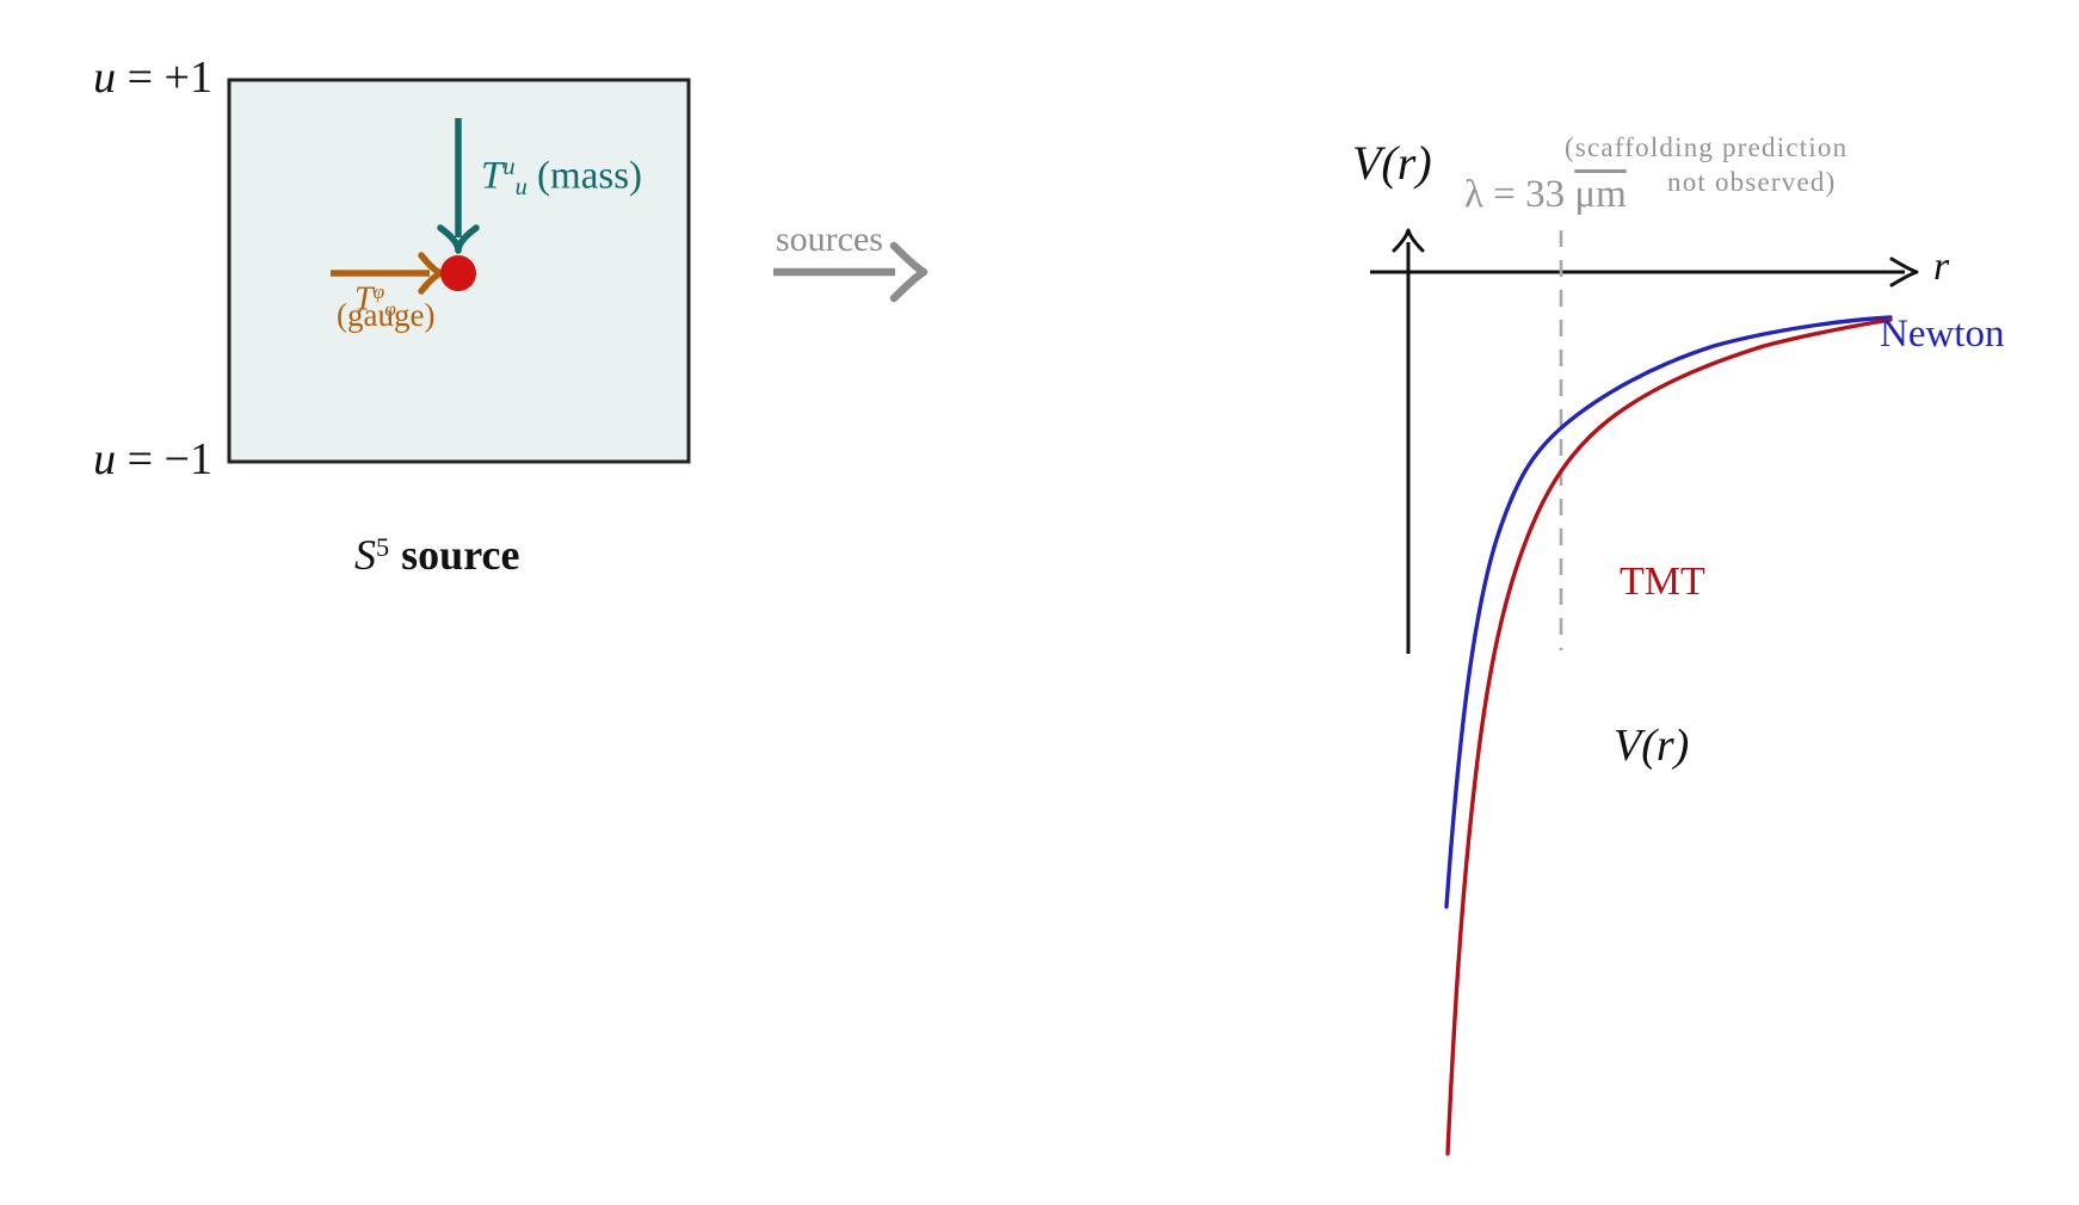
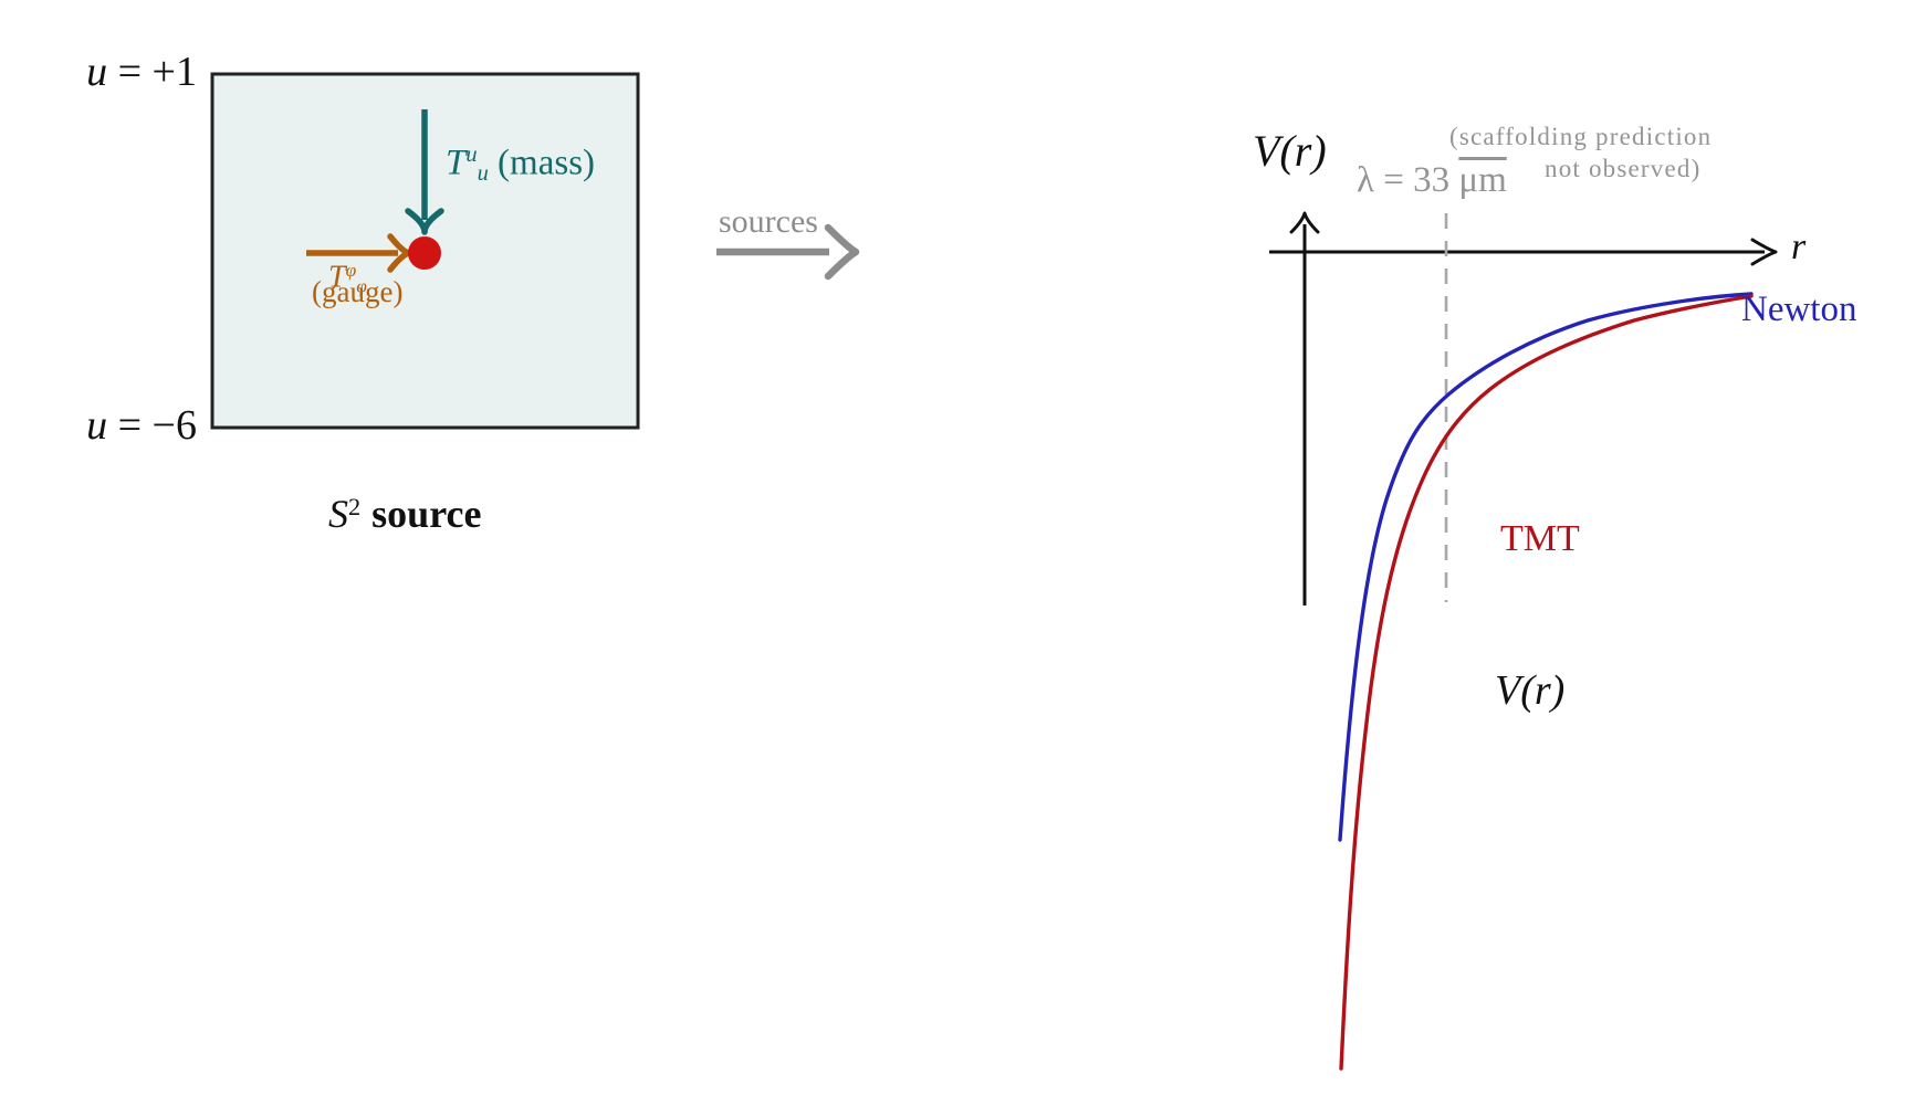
  u = +1
- u = −1
+ u = −6
  Tuu (mass)
  (gauge)
  Tφφ
- S5 source
+ S2 source
  sources
  V(r)
  r
  λ = 33 μm
  (scaffolding prediction
  not observed)
  Newton
  TMT
  V(r)
